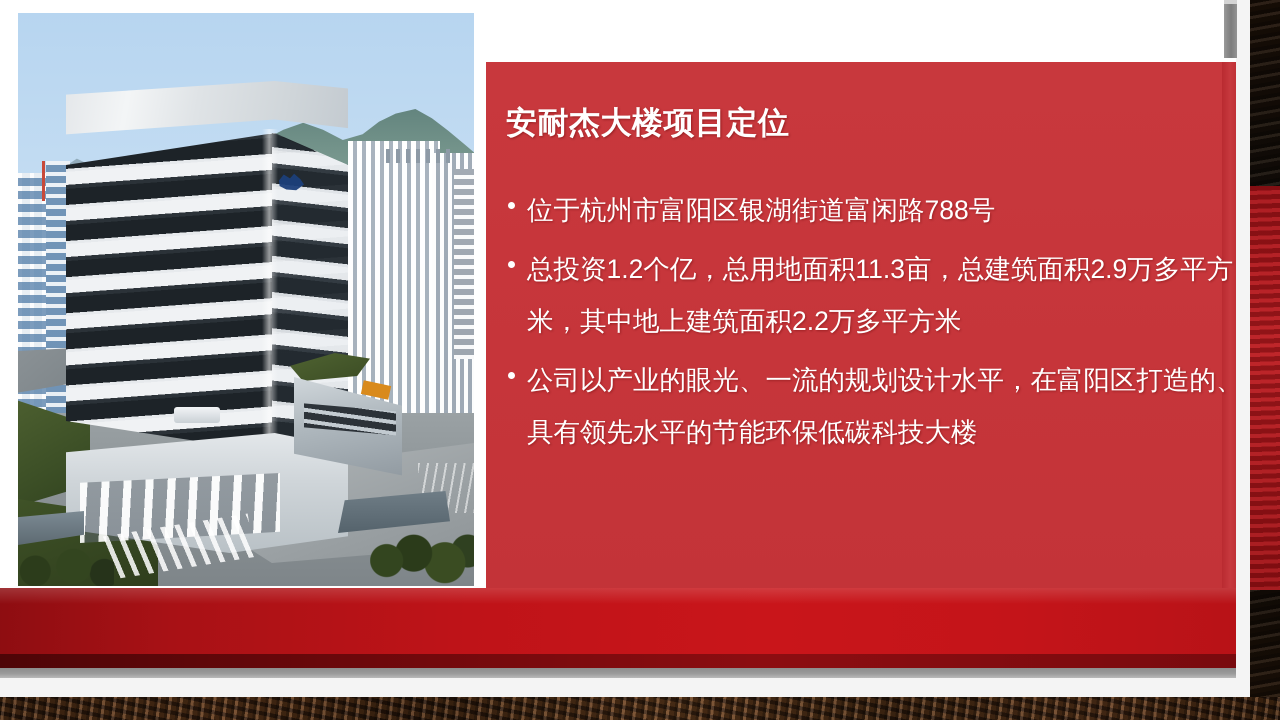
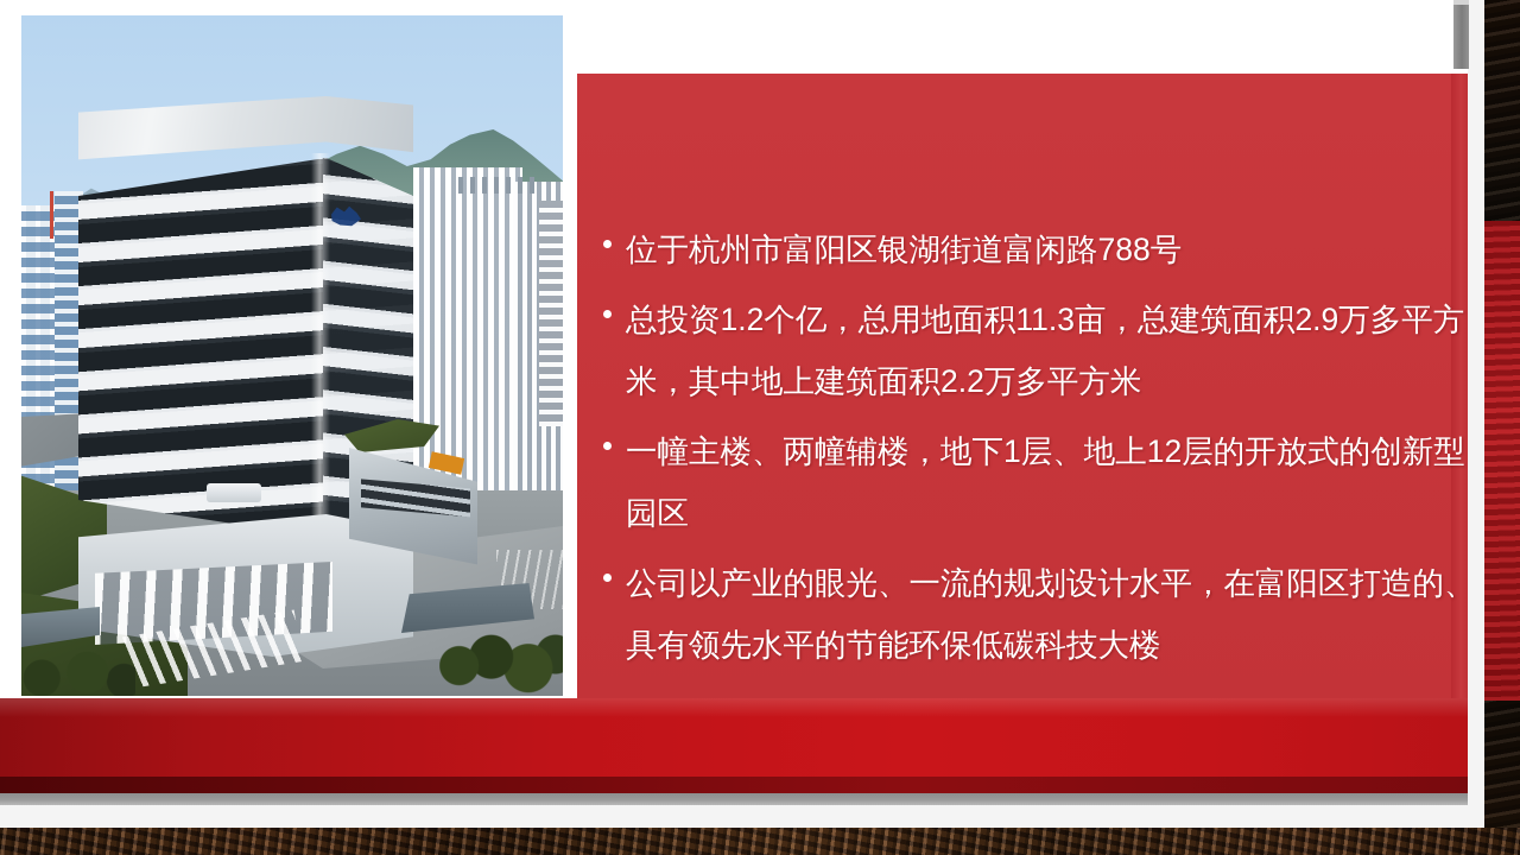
- 安耐杰大楼项目定位
  位于杭州市富阳区银湖街道富闲路788号
  总投资1.2个亿，总用地面积11.3亩，总建筑面积2.9万多平方米，其中地上建筑面积2.2万多平方米
+ 一幢主楼、两幢辅楼，地下1层、地上12层的开放式的创新型园区
  公司以产业的眼光、一流的规划设计水平，在富阳区打造的、具有领先水平的节能环保低碳科技大楼
